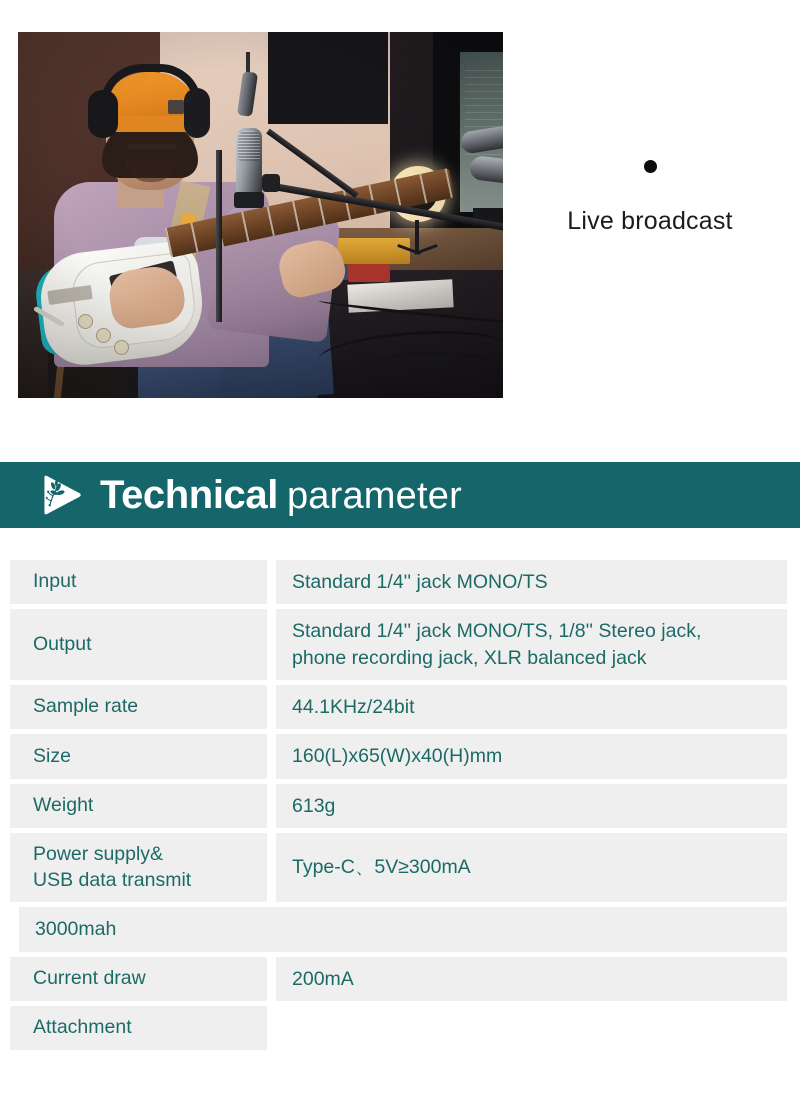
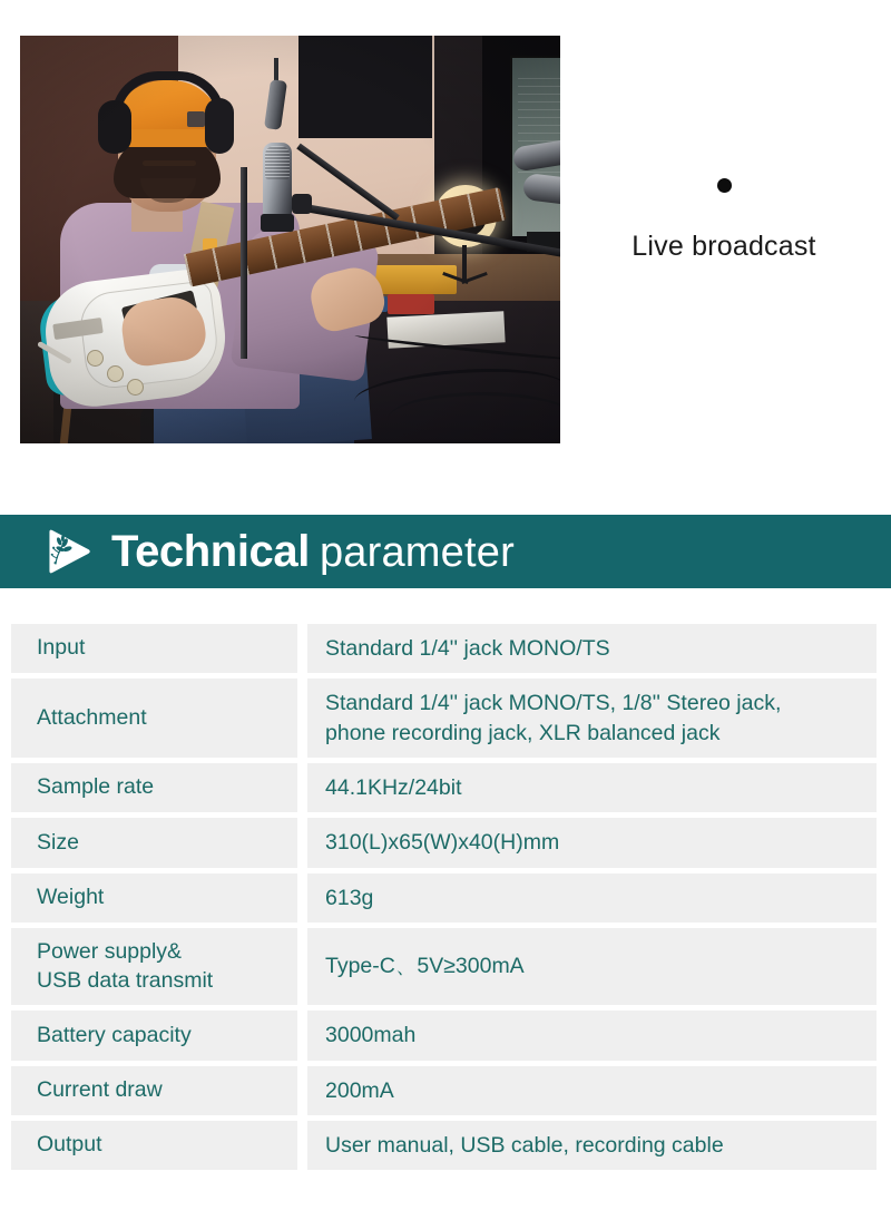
  Live broadcast
  Technical parameter
  Input
  Standard 1/4'' jack MONO/TS
- Output
+ Attachment
  Standard 1/4'' jack MONO/TS, 1/8'' Stereo jack,
  phone recording jack, XLR balanced jack
  Sample rate
  44.1KHz/24bit
  Size
- 160(L)x65(W)x40(H)mm
+ 310(L)x65(W)x40(H)mm
  Weight
  613g
  Power supply&
  USB data transmit
  Type-C、5V≥300mA
+ Battery capacity
  3000mah
  Current draw
  200mA
- Attachment
+ Output
+ User manual, USB cable, recording cable
